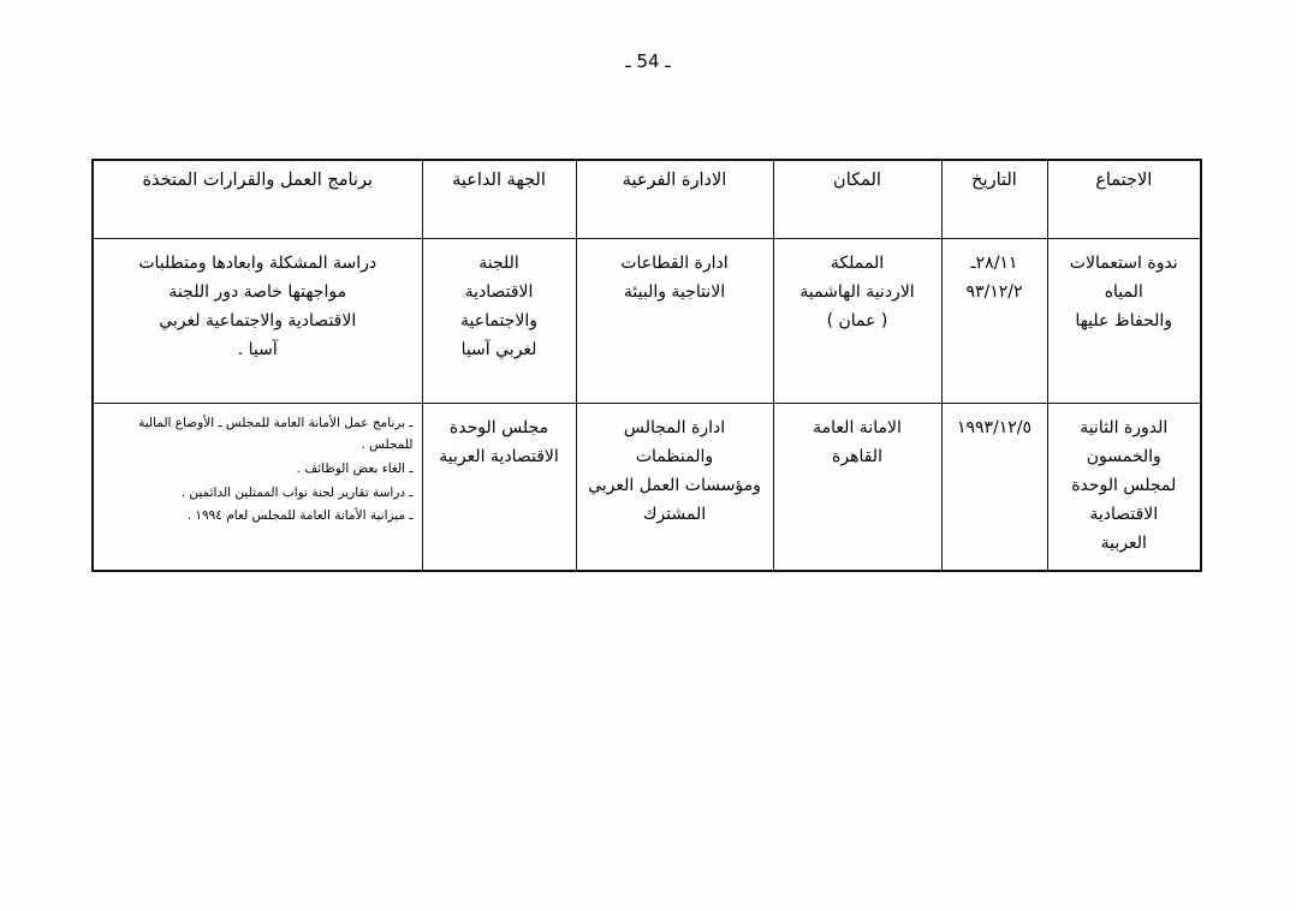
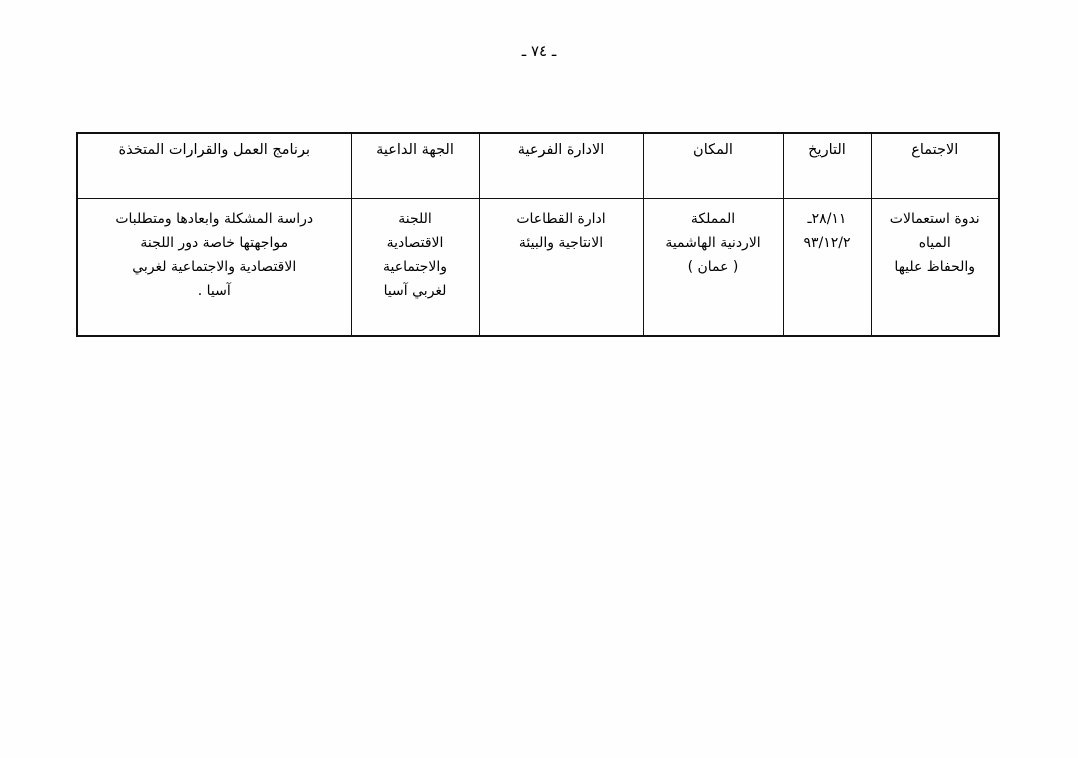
- ـ 54 ـ
+ ـ ٧٤ ـ
  الاجتماع	التاريخ	المكان	الادارة الفرعية	الجهة الداعية	برنامج العمل والقرارات المتخذة
  ندوة استعمالات المياه والحفاظ عليها	٢٨/١١ـ ٩٣/١٢/٢	المملكة الاردنية الهاشمية ( عمان )	ادارة القطاعات الانتاجية والبيئة	اللجنة الاقتصادية والاجتماعية لغربي آسيا	دراسة المشكلة وابعادها ومتطلبات مواجهتها خاصة دور اللجنة الاقتصادية والاجتماعية لغربي آسيا .
- الدورة الثانية والخمسون لمجلس الوحدة الاقتصادية العربية	١٩٩٣/١٢/٥	الامانة العامة القاهرة	ادارة المجالس والمنظمات ومؤسسات العمل العربي المشترك	مجلس الوحدة الاقتصادية العربية	ـ برنامج عمل الأمانة العامة للمجلس ـ الأوضاع المالية للمجلس . ـ الغاء بعض الوظائف . ـ دراسة تقارير لجنة نواب الممثلين الدائمين . ـ ميزانية الأمانة العامة للمجلس لعام ١٩٩٤ .
